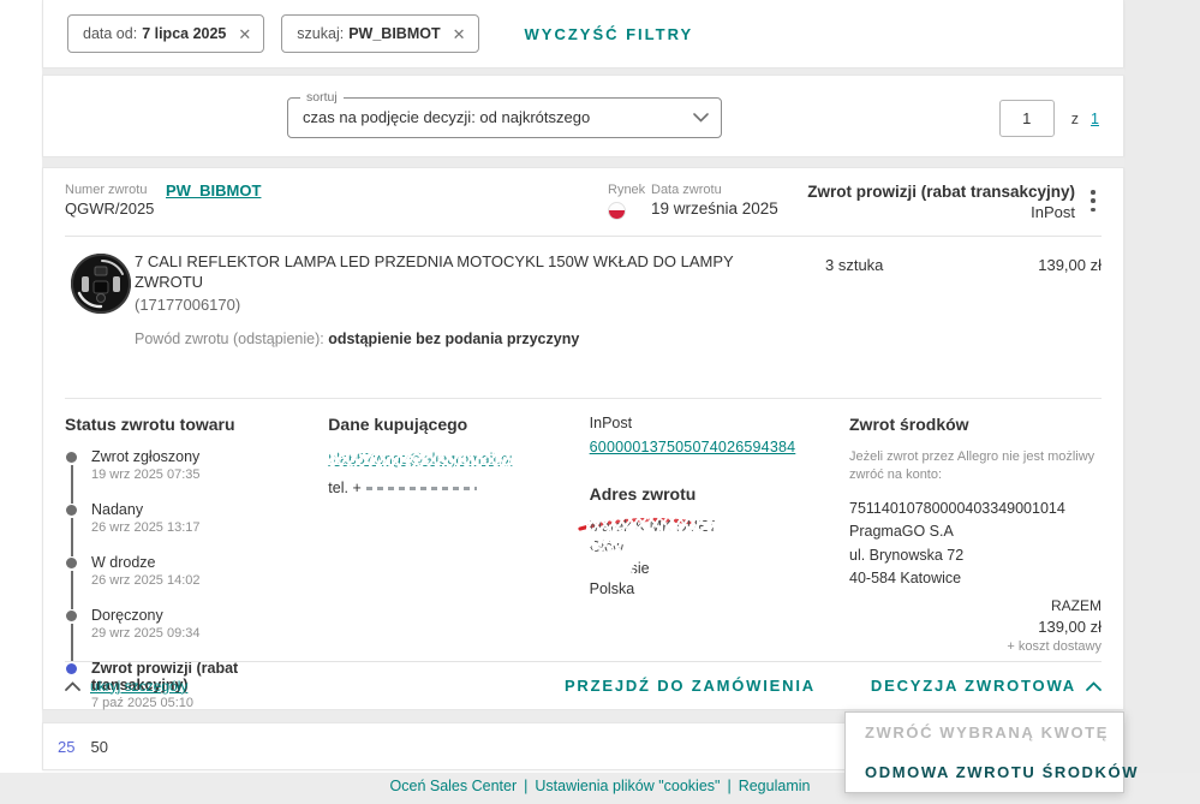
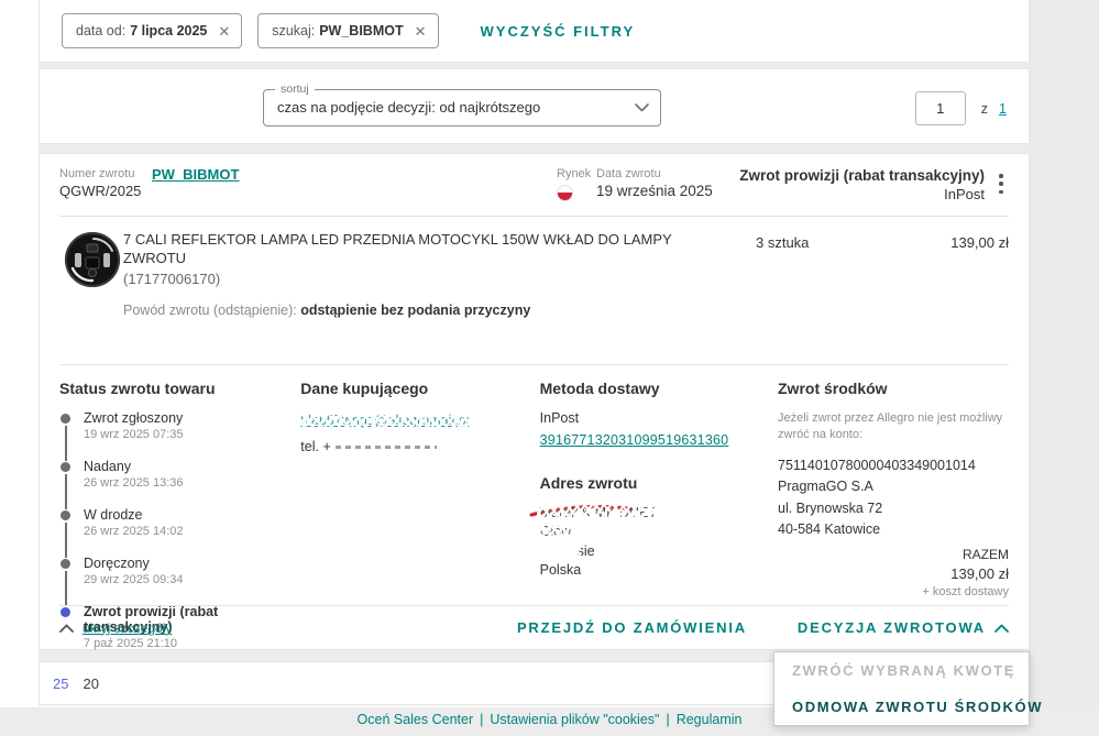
  data od:
  7 lipca 2025
  ✕
  szukaj:
  PW_BIBMOT
  ✕
  WYCZYŚĆ FILTRY
  sortuj
  czas na podjęcie decyzji: od najkrótszego
  1
  z
  1
  Numer zwrotu
  QGWR/2025
  PW_BIBMOT
  Rynek
  Data zwrotu
  19 września 2025
  Zwrot prowizji (rabat transakcyjny)
  InPost
  7 CALI REFLEKTOR LAMPA LED PRZEDNIA MOTOCYKL 150W WKŁAD DO LAMPY ZWROTU
  (17177006170)
  Powód zwrotu (odstąpienie): odstąpienie bez podania przyczyny
  3 sztuka
  139,00 zł
  Status zwrotu towaru
  Zwrot zgłoszony
  19 wrz 2025 07:35
  Nadany
- 26 wrz 2025 13:17
+ 26 wrz 2025 13:36
  W drodze
  26 wrz 2025 14:02
  Doręczony
  29 wrz 2025 09:34
  Zwrot prowizji (rabat transakcyjny)
- 7 paź 2025 05:10
+ 7 paź 2025 21:10
  Dane kupującego
  hlab57wngz@allegromail.pl
  tel. +
+ Metoda dostawy
  InPost
- 600000137505074026594384
+ 391677132031099519631360
  Adres zwrotu
  Marek K MK DUET
  Głów
  sie
  Polska
  Zwrot środków
  Jeżeli zwrot przez Allegro nie jest możliwy zwróć na konto:
  75114010780000403349001014
  PragmaGO S.A
  ul. Brynowska 72
  40-584 Katowice
  RAZEM
  139,00 zł
  + koszt dostawy
  ukryj szczegóły
  PRZEJDŹ DO ZAMÓWIENIA
  DECYZJA ZWROTOWA
  25
- 50
+ 20
  ZWRÓĆ WYBRANĄ KWOTĘ
  ODMOWA ZWROTU ŚRODKÓW
  Oceń Sales Center | Ustawienia plików "cookies" | Regulamin
